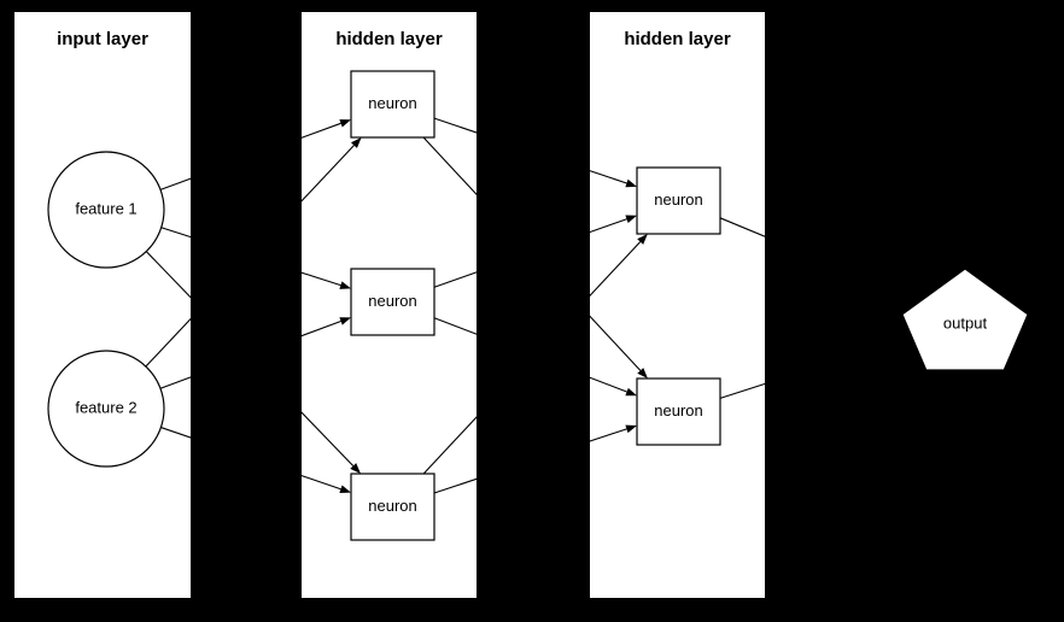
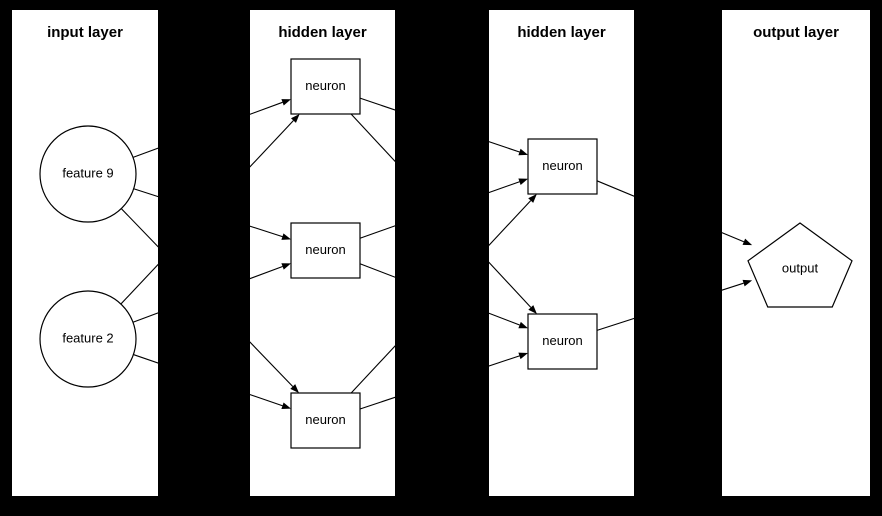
  input layer
  hidden layer
  hidden layer
+ output layer
- feature 1
+ feature 9
  feature 2
  neuron
  neuron
  neuron
  neuron
  neuron
  output
